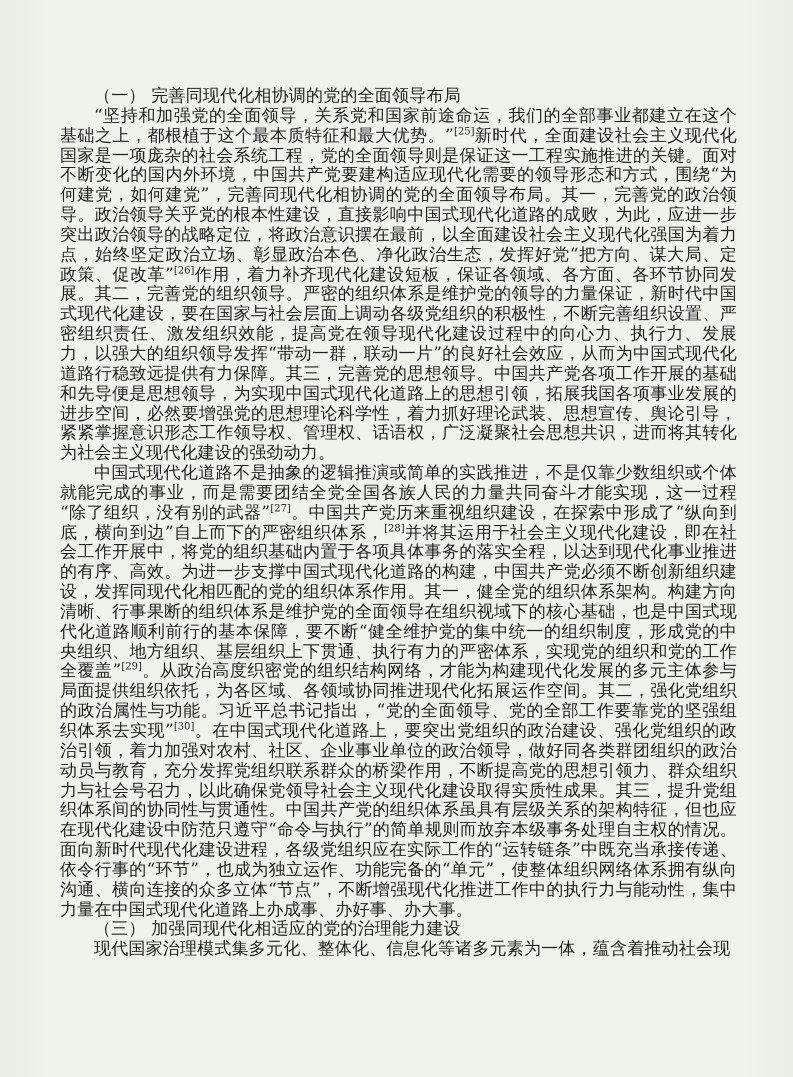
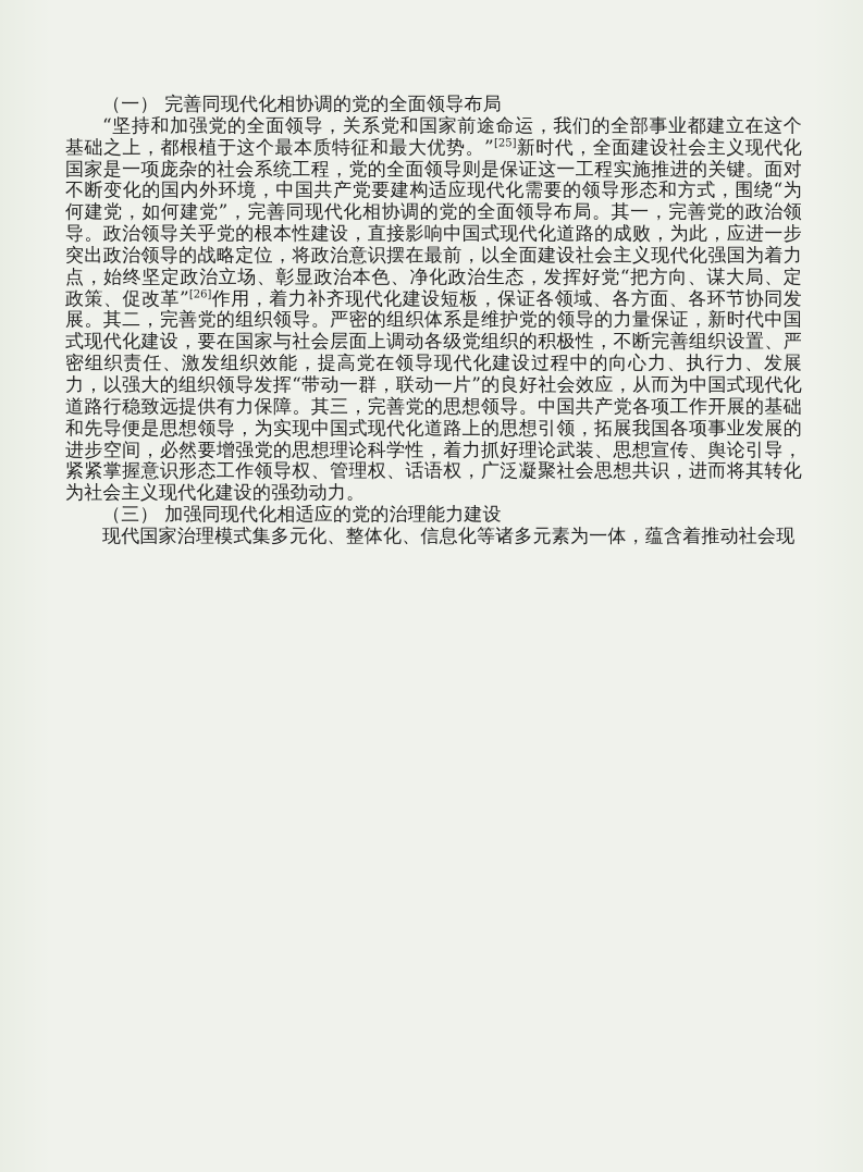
  （一） 完善同现代化相协调的党的全面领导布局
  “坚持和加强党的全面领导，关系党和国家前途命运，我们的全部事业都建立在这个基础之上，都根植于这个最本质特征和最大优势。”[25]新时代，全面建设社会主义现代化国家是一项庞杂的社会系统工程，党的全面领导则是保证这一工程实施推进的关键。面对不断变化的国内外环境，中国共产党要建构适应现代化需要的领导形态和方式，围绕“为何建党，如何建党”，完善同现代化相协调的党的全面领导布局。其一，完善党的政治领导。政治领导关乎党的根本性建设，直接影响中国式现代化道路的成败，为此，应进一步突出政治领导的战略定位，将政治意识摆在最前，以全面建设社会主义现代化强国为着力点，始终坚定政治立场、彰显政治本色、净化政治生态，发挥好党“把方向、谋大局、定政策、促改革”[26]作用，着力补齐现代化建设短板，保证各领域、各方面、各环节协同发展。其二，完善党的组织领导。严密的组织体系是维护党的领导的力量保证，新时代中国式现代化建设，要在国家与社会层面上调动各级党组织的积极性，不断完善组织设置、严密组织责任、激发组织效能，提高党在领导现代化建设过程中的向心力、执行力、发展力，以强大的组织领导发挥“带动一群，联动一片”的良好社会效应，从而为中国式现代化道路行稳致远提供有力保障。其三，完善党的思想领导。中国共产党各项工作开展的基础和先导便是思想领导，为实现中国式现代化道路上的思想引领，拓展我国各项事业发展的进步空间，必然要增强党的思想理论科学性，着力抓好理论武装、思想宣传、舆论引导，紧紧掌握意识形态工作领导权、管理权、话语权，广泛凝聚社会思想共识，进而将其转化为社会主义现代化建设的强劲动力。
- 中国式现代化道路不是抽象的逻辑推演或简单的实践推进，不是仅靠少数组织或个体就能完成的事业，而是需要团结全党全国各族人民的力量共同奋斗才能实现，这一过程“除了组织，没有别的武器”[27]。中国共产党历来重视组织建设，在探索中形成了“纵向到底，横向到边”自上而下的严密组织体系，[28]并将其运用于社会主义现代化建设，即在社会工作开展中，将党的组织基础内置于各项具体事务的落实全程，以达到现代化事业推进的有序、高效。为进一步支撑中国式现代化道路的构建，中国共产党必须不断创新组织建设，发挥同现代化相匹配的党的组织体系作用。其一，健全党的组织体系架构。构建方向清晰、行事果断的组织体系是维护党的全面领导在组织视域下的核心基础，也是中国式现代化道路顺利前行的基本保障，要不断“健全维护党的集中统一的组织制度，形成党的中央组织、地方组织、基层组织上下贯通、执行有力的严密体系，实现党的组织和党的工作全覆盖”[29]。从政治高度织密党的组织结构网络，才能为构建现代化发展的多元主体参与局面提供组织依托，为各区域、各领域协同推进现代化拓展运作空间。其二，强化党组织的政治属性与功能。习近平总书记指出，“党的全面领导、党的全部工作要靠党的坚强组织体系去实现”[30]。在中国式现代化道路上，要突出党组织的政治建设、强化党组织的政治引领，着力加强对农村、社区、企业事业单位的政治领导，做好同各类群团组织的政治动员与教育，充分发挥党组织联系群众的桥梁作用，不断提高党的思想引领力、群众组织力与社会号召力，以此确保党领导社会主义现代化建设取得实质性成果。其三，提升党组织体系间的协同性与贯通性。中国共产党的组织体系虽具有层级关系的架构特征，但也应在现代化建设中防范只遵守“命令与执行”的简单规则而放弃本级事务处理自主权的情况。面向新时代现代化建设进程，各级党组织应在实际工作的“运转链条”中既充当承接传递、依令行事的“环节”，也成为独立运作、功能完备的“单元”，使整体组织网络体系拥有纵向沟通、横向连接的众多立体“节点”，不断增强现代化推进工作中的执行力与能动性，集中力量在中国式现代化道路上办成事、办好事、办大事。
  （三） 加强同现代化相适应的党的治理能力建设
  现代国家治理模式集多元化、整体化、信息化等诸多元素为一体，蕴含着推动社会现
